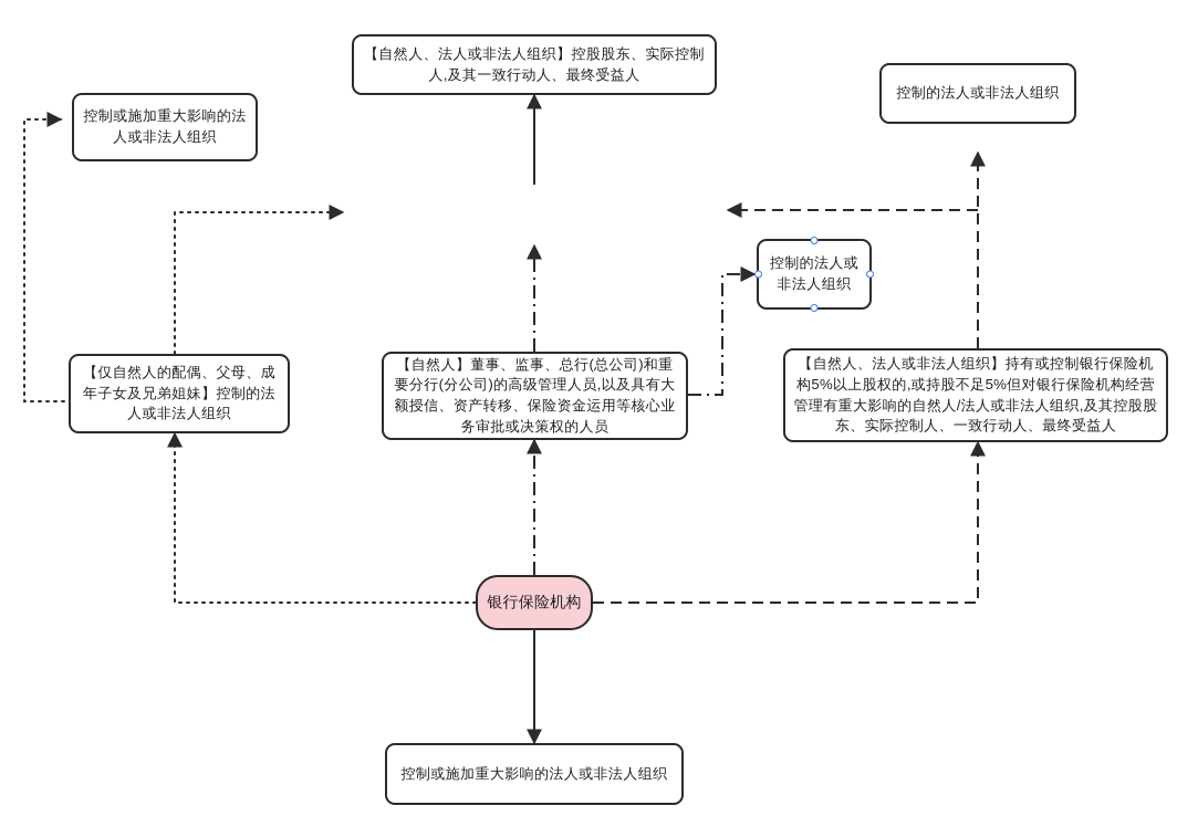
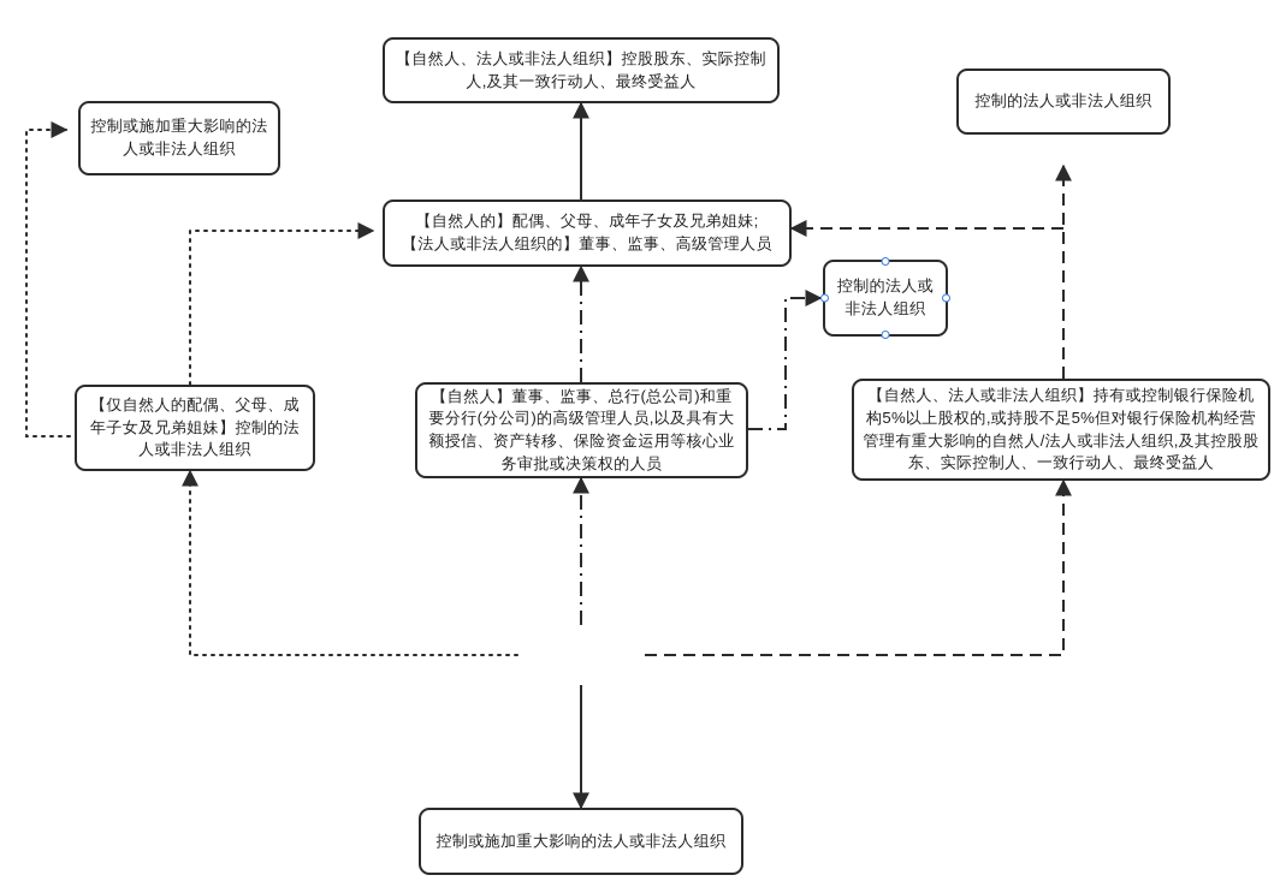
  【自然人、法人或非法人组织】控股股东、实际控制人,及其一致行动人、最终受益人
  控制或施加重大影响的法人或非法人组织
  控制的法人或非法人组织
+ 【自然人的】配偶、父母、成年子女及兄弟姐妹;
+ 【法人或非法人组织的】董事、监事、高级管理人员
  控制的法人或非法人组织
  【仅自然人的配偶、父母、成年子女及兄弟姐妹】控制的法人或非法人组织
  【自然人】董事、监事、总行(总公司)和重要分行(分公司)的高级管理人员,以及具有大额授信、资产转移、保险资金运用等核心业务审批或决策权的人员
  【自然人、法人或非法人组织】持有或控制银行保险机构5%以上股权的,或持股不足5%但对银行保险机构经营管理有重大影响的自然人/法人或非法人组织,及其控股股东、实际控制人、一致行动人、最终受益人
- 银行保险机构
  控制或施加重大影响的法人或非法人组织
